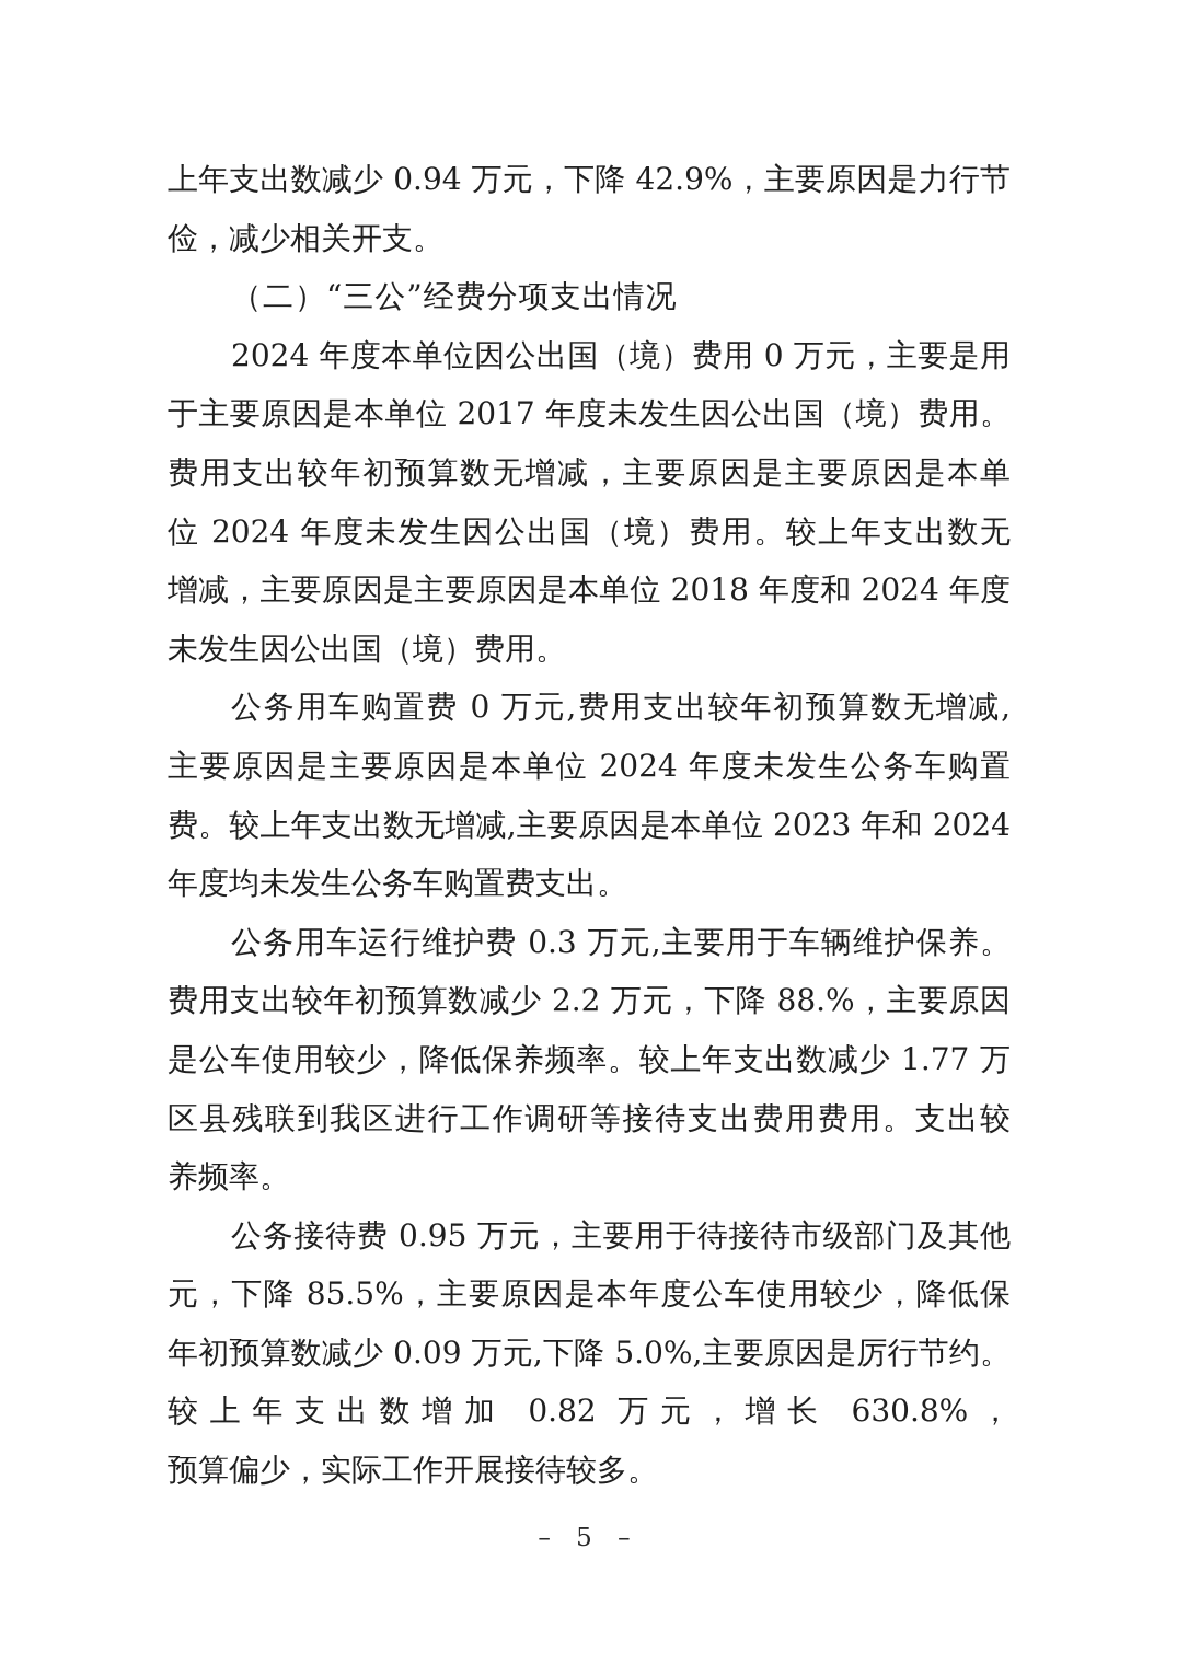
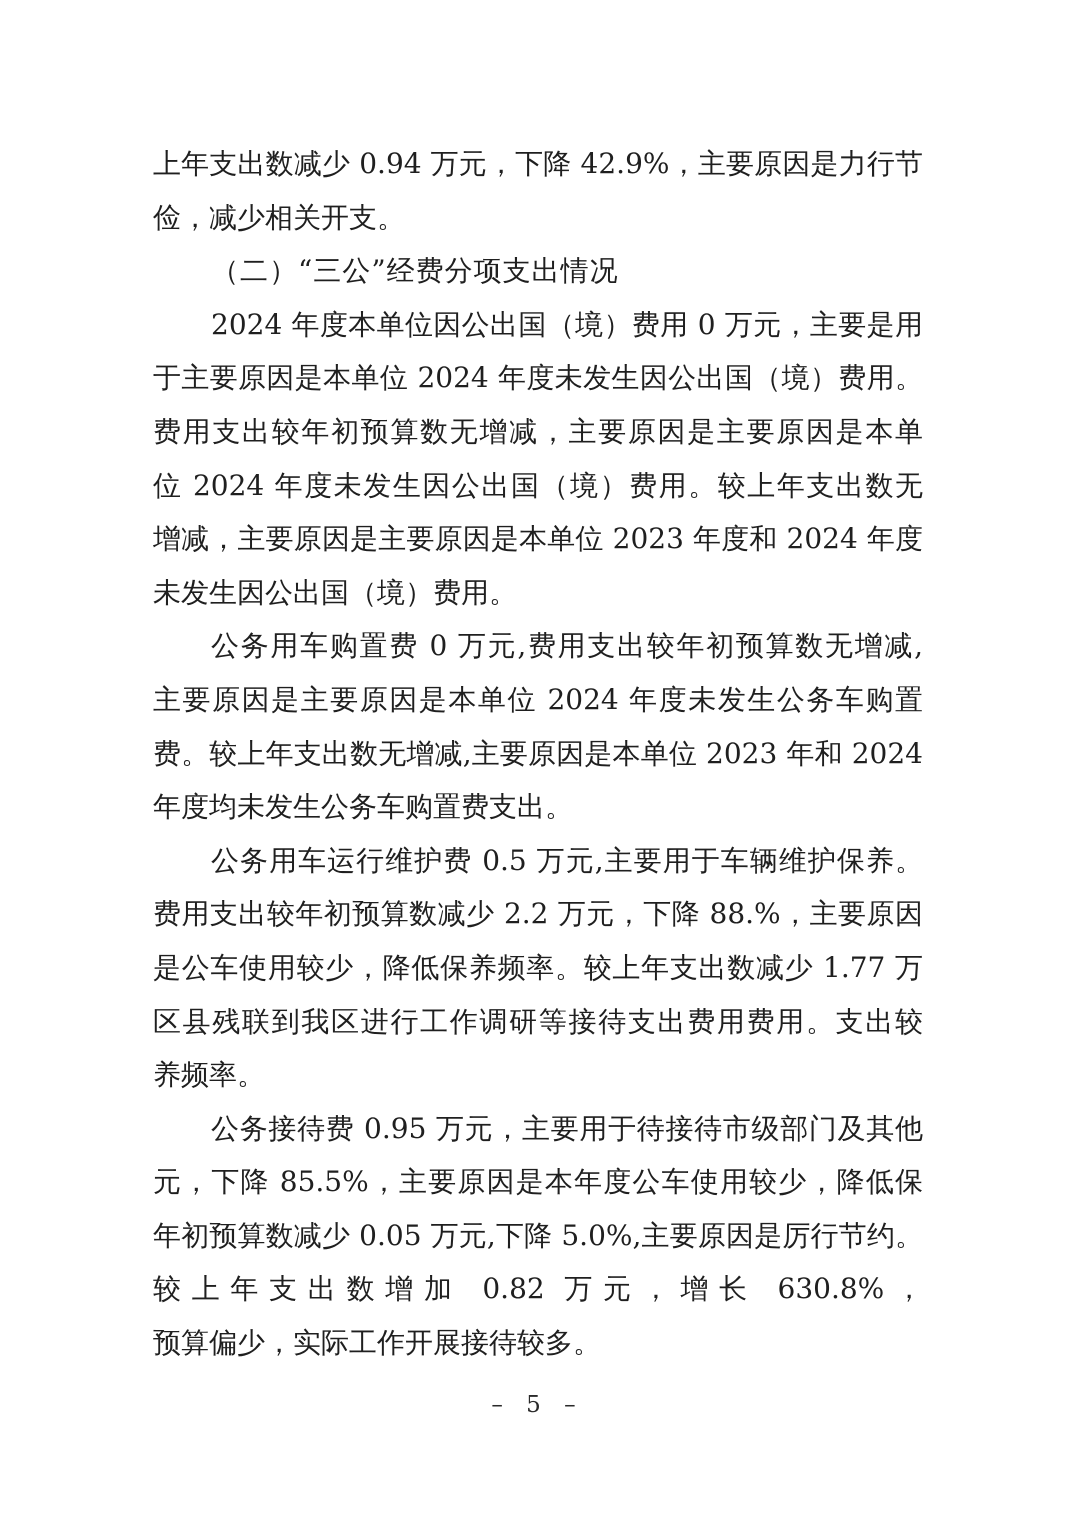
  上年支出数减少 0.94 万元，下降 42.9%，主要原因是力行节
  俭，减少相关开支。
  （二）“三公”经费分项支出情况
  2024 年度本单位因公出国（境）费用 0 万元，主要是用
- 于主要原因是本单位 2017 年度未发生因公出国（境）费用。
+ 于主要原因是本单位 2024 年度未发生因公出国（境）费用。
  费用支出较年初预算数无增减，主要原因是主要原因是本单
  位 2024 年度未发生因公出国（境）费用。较上年支出数无
- 增减，主要原因是主要原因是本单位 2018 年度和 2024 年度
+ 增减，主要原因是主要原因是本单位 2023 年度和 2024 年度
  未发生因公出国（境）费用。
  公务用车购置费 0 万元,费用支出较年初预算数无增减,
  主要原因是主要原因是本单位 2024 年度未发生公务车购置
  费。较上年支出数无增减,主要原因是本单位 2023 年和 2024
  年度均未发生公务车购置费支出。
- 公务用车运行维护费 0.3 万元,主要用于车辆维护保养。
+ 公务用车运行维护费 0.5 万元,主要用于车辆维护保养。
  费用支出较年初预算数减少 2.2 万元，下降 88.%，主要原因
  是公车使用较少，降低保养频率。较上年支出数减少 1.77 万
  区县残联到我区进行工作调研等接待支出费用费用。支出较
  养频率。
  公务接待费 0.95 万元，主要用于待接待市级部门及其他
  元，下降 85.5%，主要原因是本年度公车使用较少，降低保
- 年初预算数减少 0.09 万元,下降 5.0%,主要原因是厉行节约。
+ 年初预算数减少 0.05 万元,下降 5.0%,主要原因是厉行节约。
  较上年支出数增加 0.82 万元，增长 630.8%，
  预算偏少，实际工作开展接待较多。
  – 5 –
